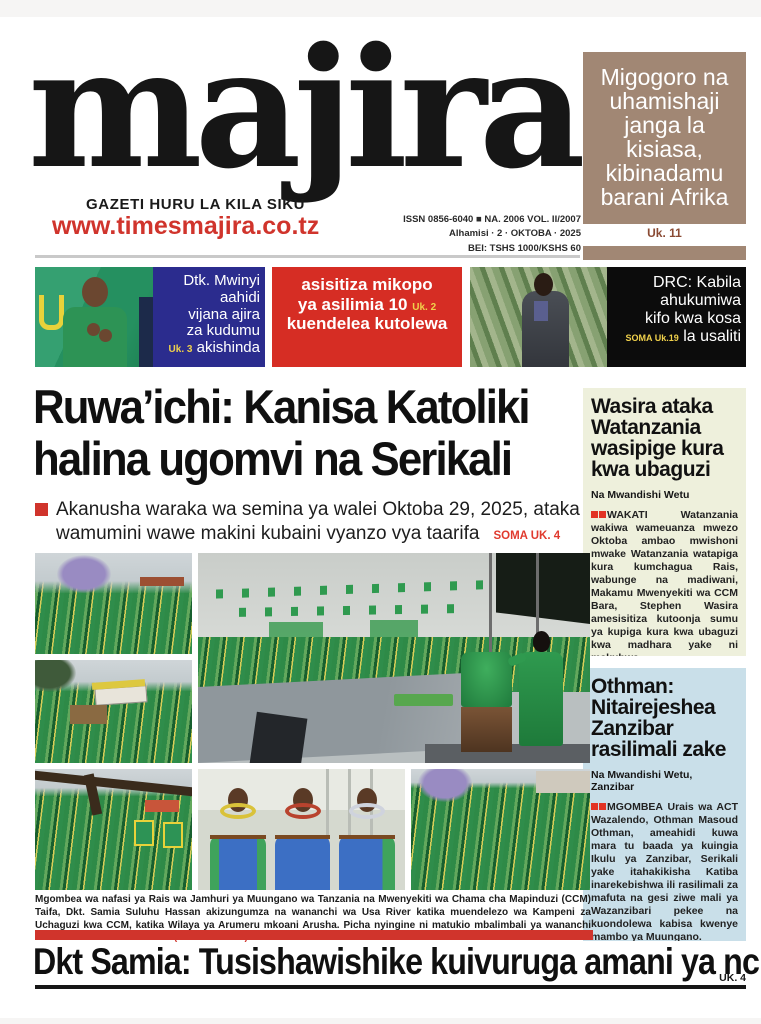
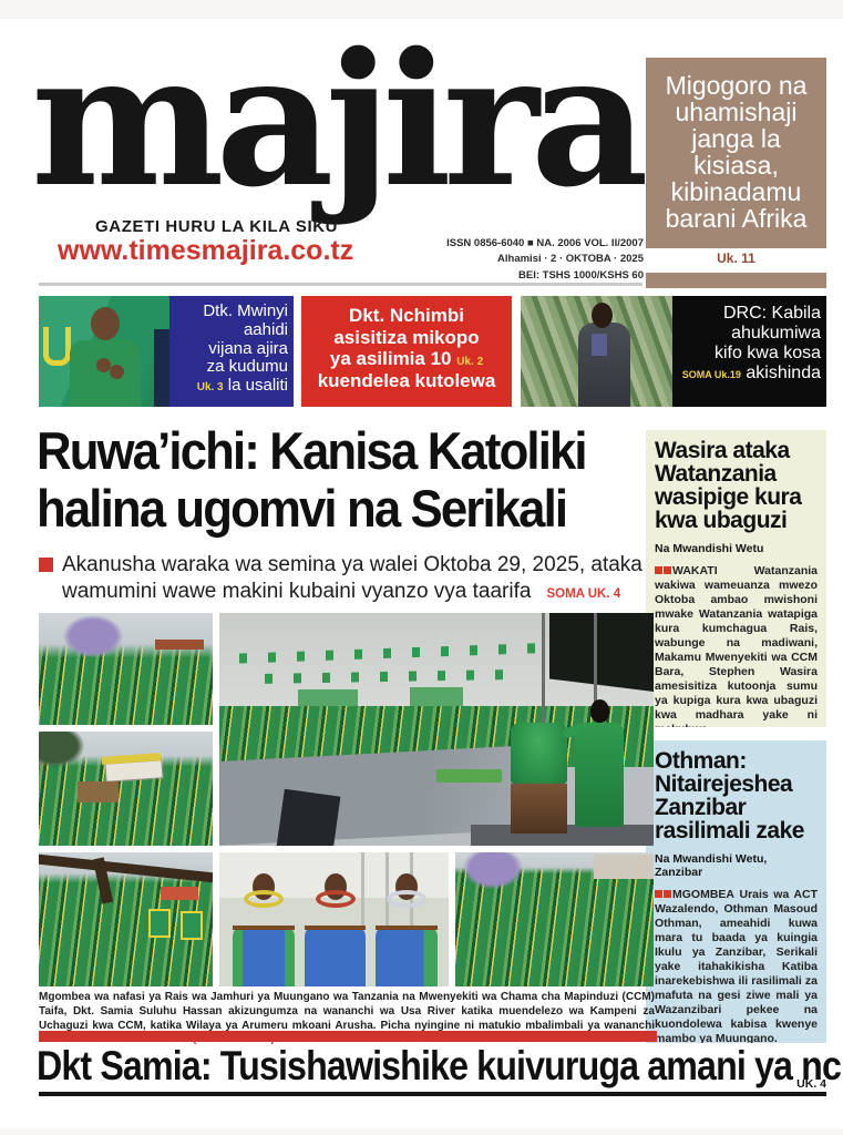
  majira
  GAZETI HURU LA KILA SIKU
  www.timesmajira.co.tz
  ISSN 0856-6040 ■ NA. 2006 VOL. II/2007
  Alhamisi · 2 · OKTOBA · 2025
  BEI: TSHS 1000/KSHS 60
  Migogoro na uhamishaji janga la kisiasa, kibinadamu barani Afrika
  Uk. 11
  Dtk. Mwinyi
  aahidi
  vijana ajira
  za kudumu
- Uk. 3 akishinda
+ Uk. 3 la usaliti
+ Dkt. Nchimbi
  asisitiza mikopo
  ya asilimia 10 Uk. 2
  kuendelea kutolewa
  DRC: Kabila
  ahukumiwa
  kifo kwa kosa
- SOMA Uk.19 la usaliti
+ SOMA Uk.19 akishinda
  Ruwa’ichi: Kanisa Katoliki
  halina ugomvi na Serikali
  Akanusha waraka wa semina ya walei Oktoba 29, 2025, ataka
  wamumini wawe makini kubaini vyanzo vya taarifa SOMA UK. 4
  Wasira ataka Watanzania wasipige kura kwa ubaguzi
  Na Mwandishi Wetu
  WAKATI Watanzania wakiwa wameuanza mwezo Oktoba ambao mwishoni mwake Watanzania watapiga kura kumchagua Rais, wabunge na madiwani, Makamu Mwenyekiti wa CCM Bara, Stephen Wasira amesisitiza kutoonja sumu ya kupiga kura kwa ubaguzi kwa madhara yake ni
  Othman: Nitairejeshea Zanzibar rasilimali zake
  Na Mwandishi Wetu, Zanzibar
  MGOMBEA Urais wa ACT Wazalendo, Othman Masoud Othman, ameahidi kuwa mara tu baada ya kuingia Ikulu ya Zanzibar, Serikali yake itahakikisha Katiba inarekebishwa ili rasilimali za mafuta na gesi ziwe mali ya Wazanzibari pekee na kuondolewa kabisa kwenye mambo ya Muungano.
  Mgombea wa nafasi ya Rais wa Jamhuri ya Muungano wa Tanzania na Mwenyekiti wa Chama cha Mapinduzi (CCM) Taifa, Dkt. Samia Suluhu Hassan akizungumza na wananchi wa Usa River katika muendelezo wa Kampeni za Uchaguzi kwa CCM, katika Wilaya ya Arumeru mkoani Arusha. Picha nyingine ni matukio mbalimbali ya wananchi
  Dkt Samia: Tusishawishike kuivuruga amani ya nc
  UK. 4
